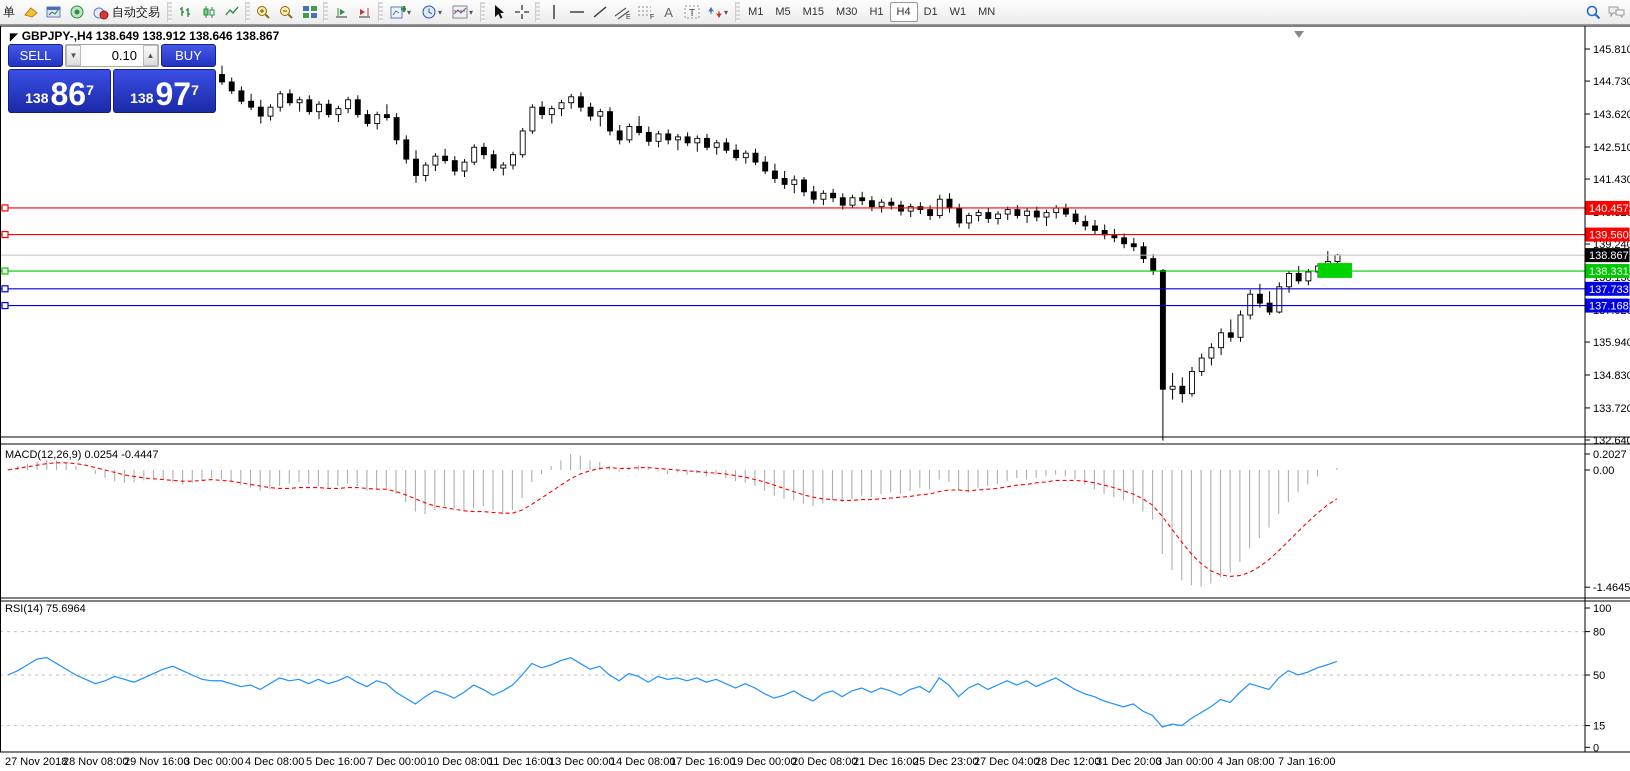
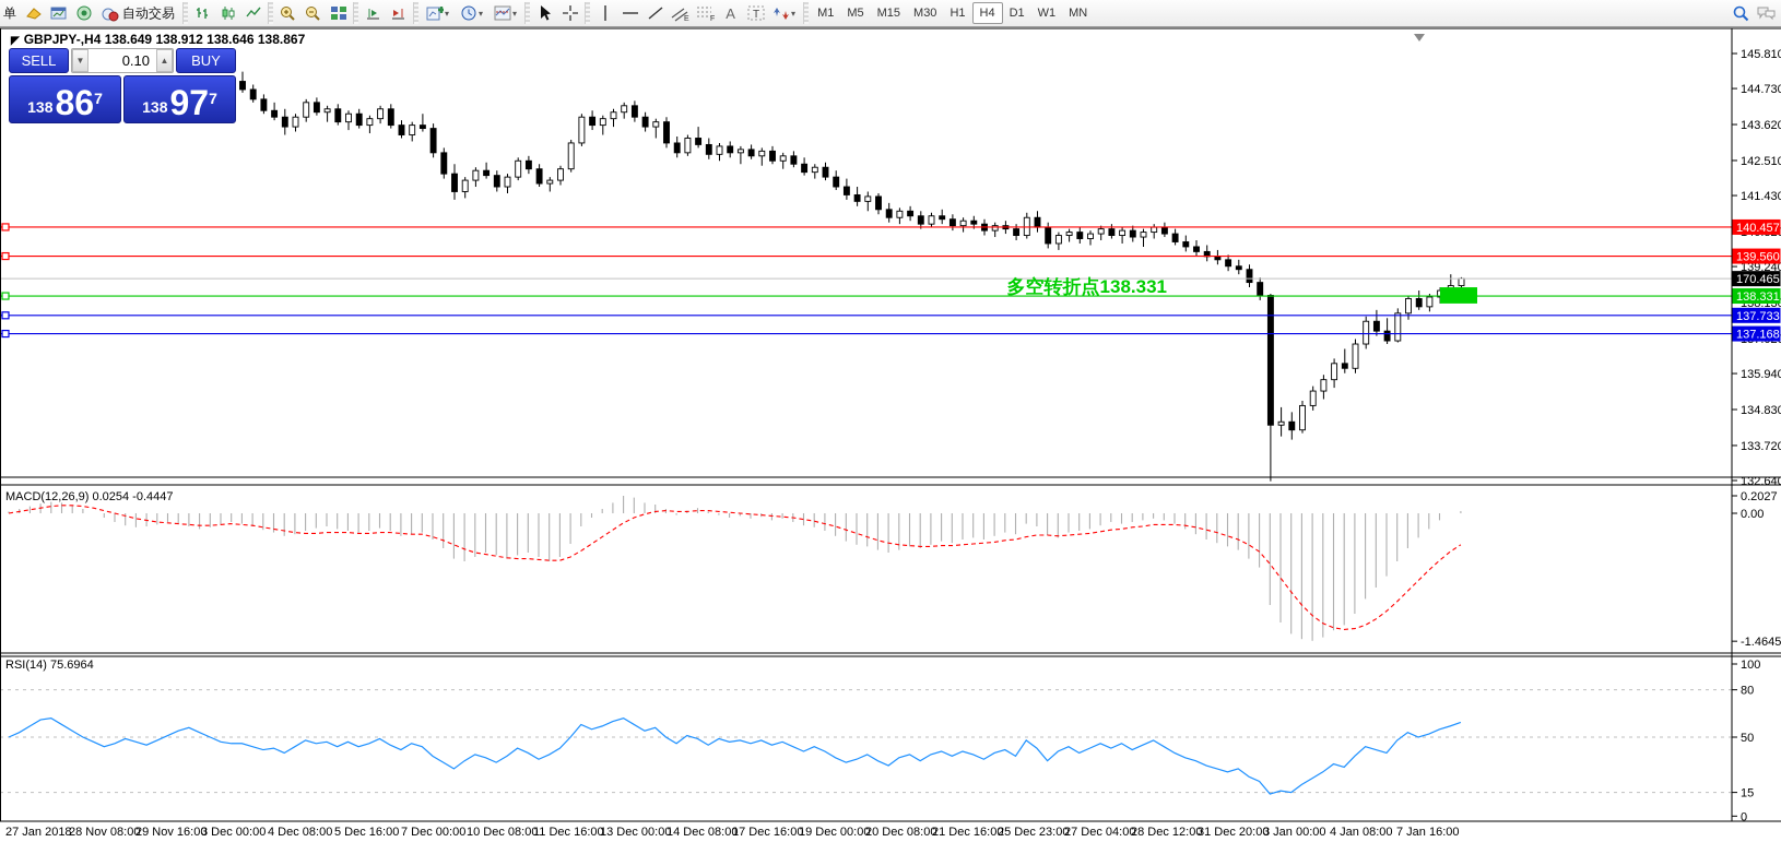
  单
  自动交易
  ▾
  ▾
  ▾
  A
  T
  ▾
  M1
  M5
  M15
  M30
  H1
  H4
  D1
  W1
  MN
  145.81
  144.73
  143.62
  142.51
  141.43
  139.24
  135.94
  134.83
  133.72
  132.64
  140.457
  139.560
  138.331
  137.733
  137.168
- 138.867
+ 170.465
  0.2027
  0.00
  -1.4645
  100
  80
  50
  15
  0
- 27 Nov 2018
+ 27 Jan 2018
  28 Nov 08:00
  29 Nov 16:00
  3 Dec 00:00
  4 Dec 08:00
  5 Dec 16:00
  7 Dec 00:00
  10 Dec 08:00
  11 Dec 16:00
  13 Dec 00:00
  14 Dec 08:00
  17 Dec 16:00
  19 Dec 00:00
  20 Dec 08:00
  21 Dec 16:00
  25 Dec 23:00
  27 Dec 04:00
  28 Dec 12:00
  31 Dec 20:00
  3 Jan 00:00
  4 Jan 08:00
  7 Jan 16:00
  ◤ GBPJPY-,H4 138.649 138.912 138.646 138.867
  SELL
  ▼
  0.10
  ▲
  BUY
  138
  86
  7
  138
  97
  7
+ 多空转折点138.331
  MACD(12,26,9) 0.0254 -0.4447
  RSI(14) 75.6964
